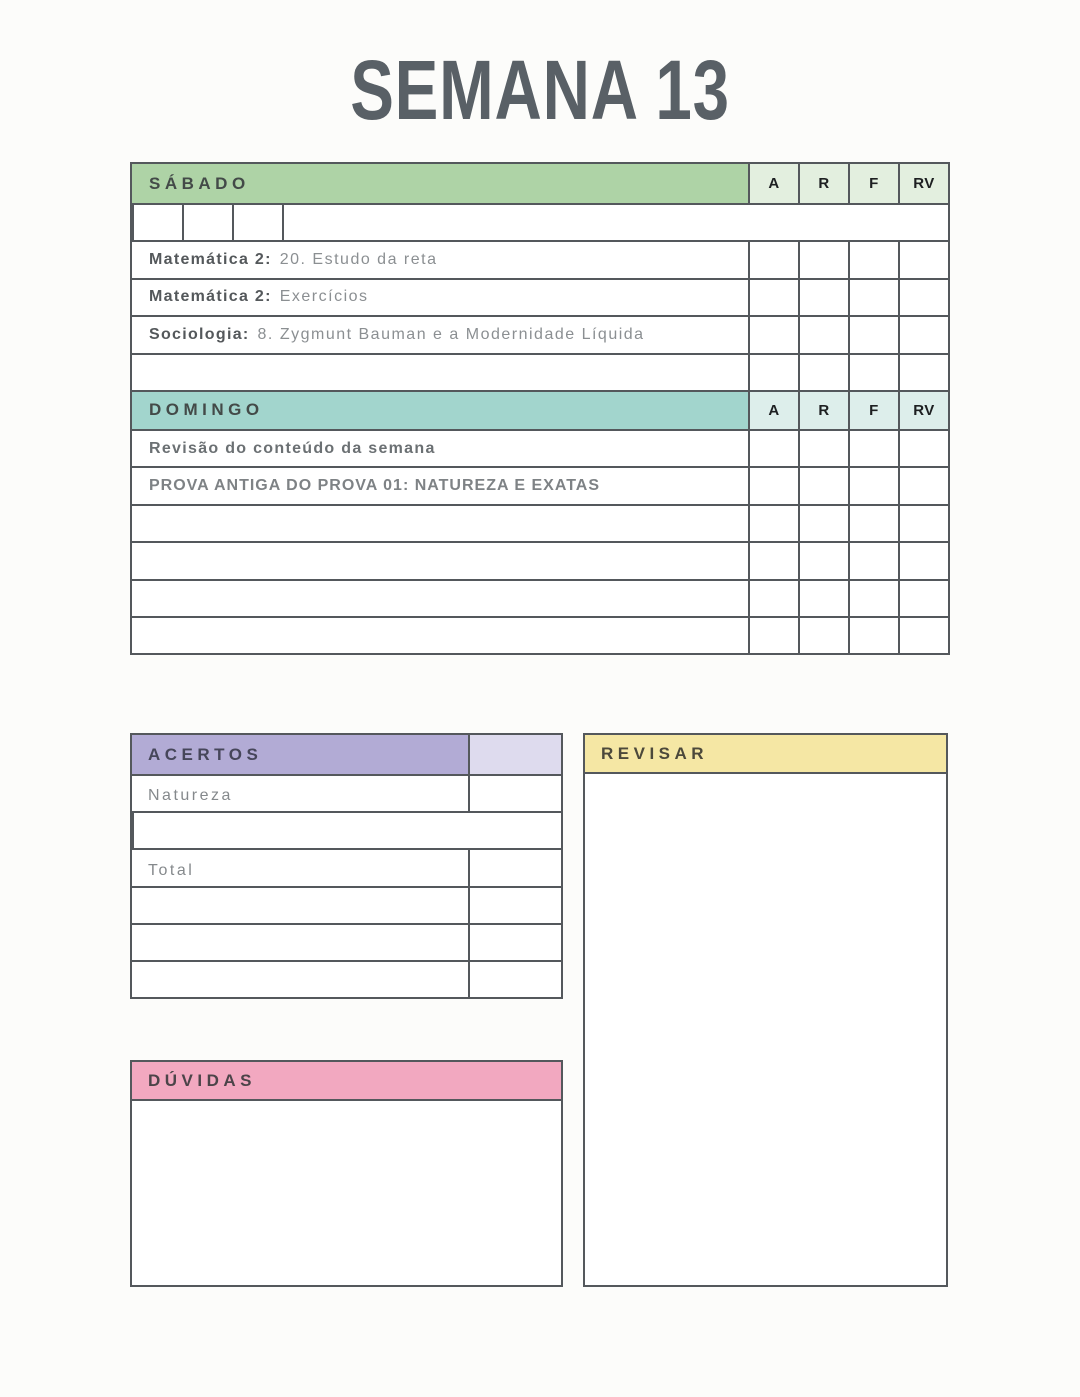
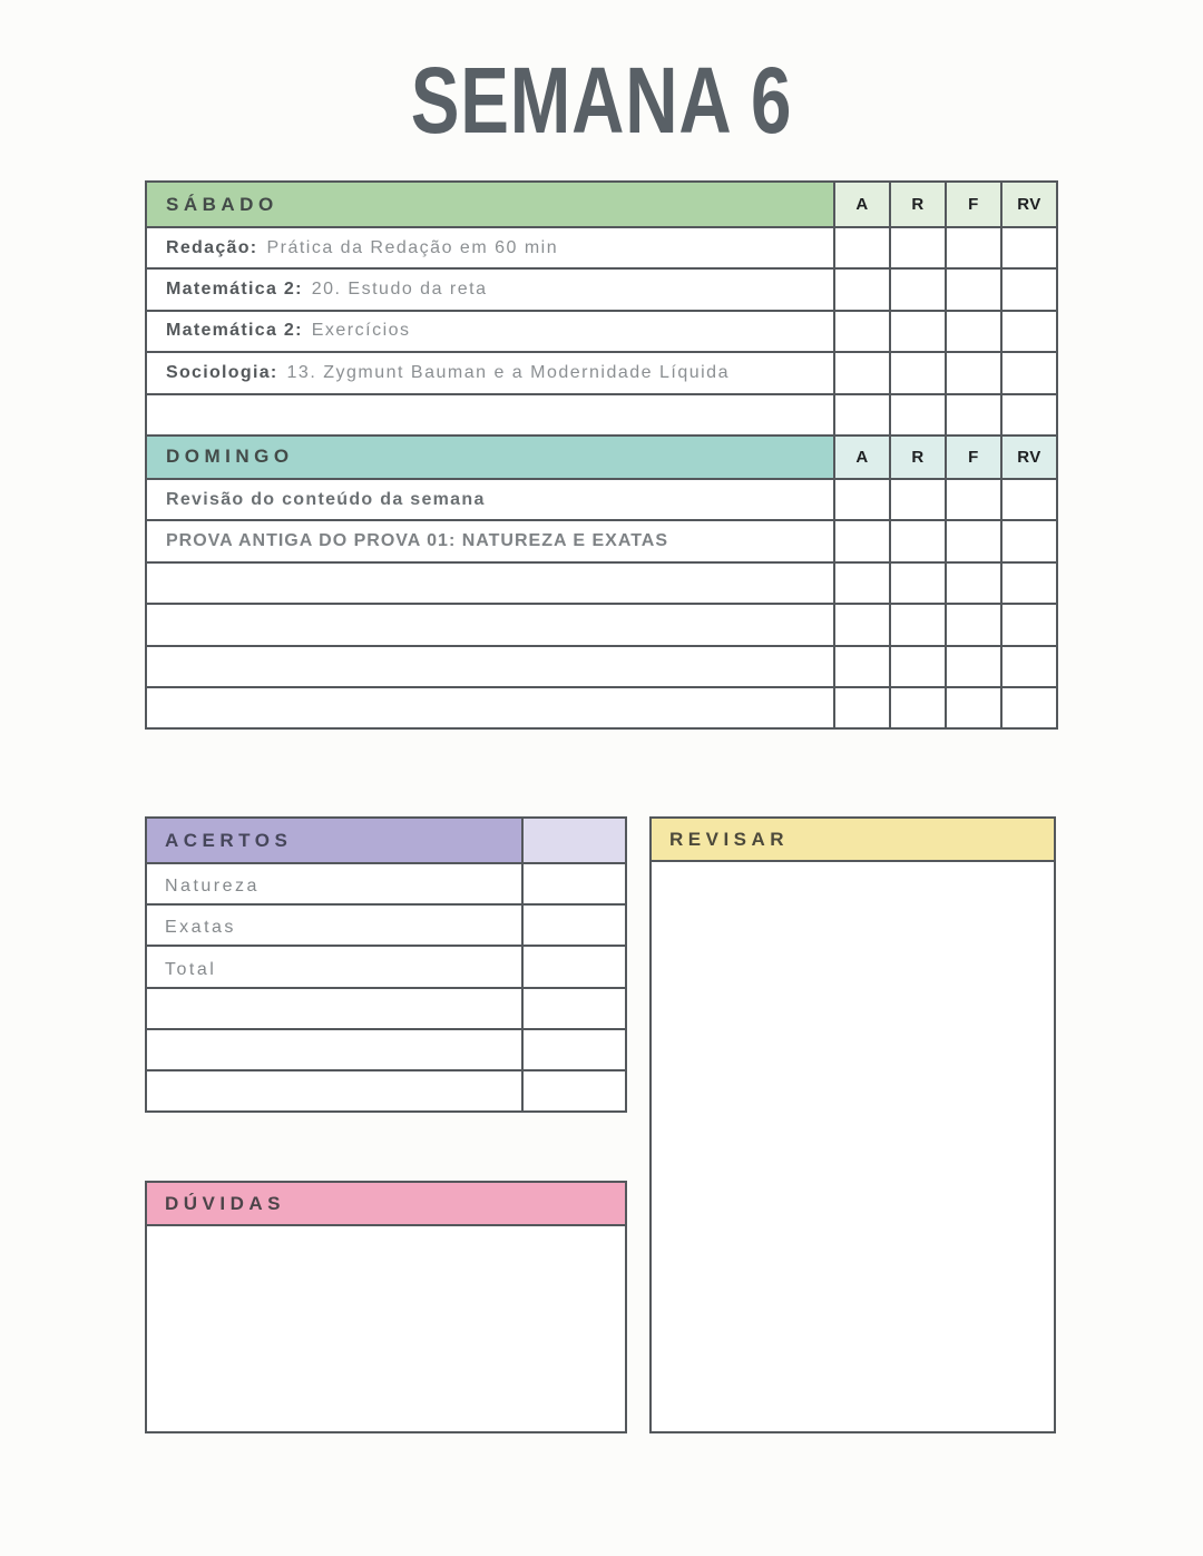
- SEMANA 13
+ SEMANA 6
  SÁBADO
  A
  R
  F
  RV
+ Redação:
+ Prática da Redação em 60 min
  Matemática 2:
  20. Estudo da reta
  Matemática 2:
  Exercícios
  Sociologia:
- 8. Zygmunt Bauman e a Modernidade Líquida
+ 13. Zygmunt Bauman e a Modernidade Líquida
  DOMINGO
  A
  R
  F
  RV
  Revisão do conteúdo da semana
  PROVA ANTIGA DO PROVA 01: NATUREZA E EXATAS
  ACERTOS
  Natureza
+ Exatas
  Total
  DÚVIDAS
  REVISAR
